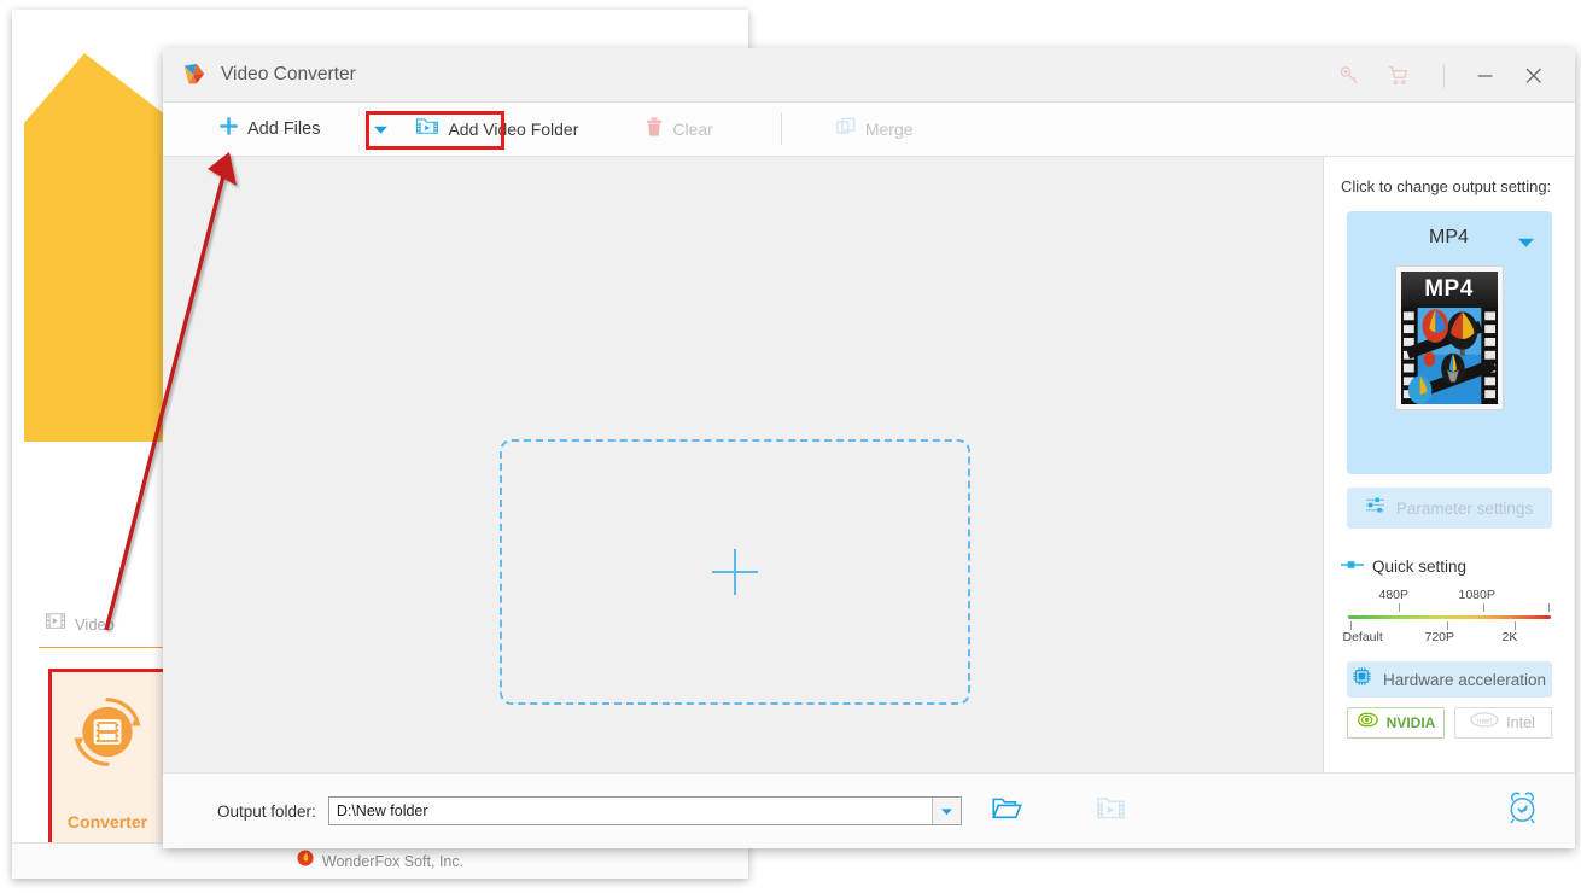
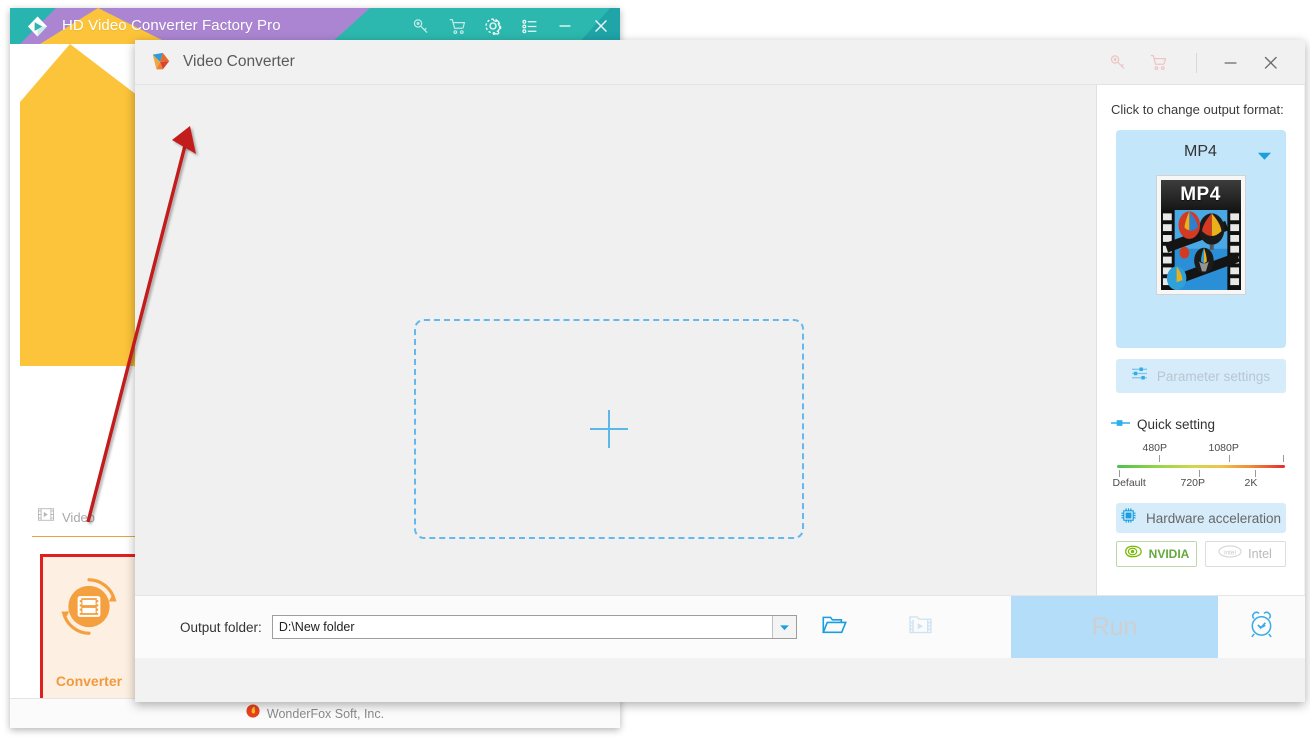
+ HD Video Converter Factory Pro
  Video
  Converter
  WonderFox Soft, Inc.
  Video Converter
- Add Files
- Add Video Folder
- Clear
- Merge
- Click to change output setting:
+ Click to change output format:
  MP4
  MP4
  Parameter settings
  Quick setting
  480P
  1080P
  Default
  720P
  2K
  Hardware acceleration
  NVIDIA
  Intel
  Output folder:
  D:\New folder
+ Run
